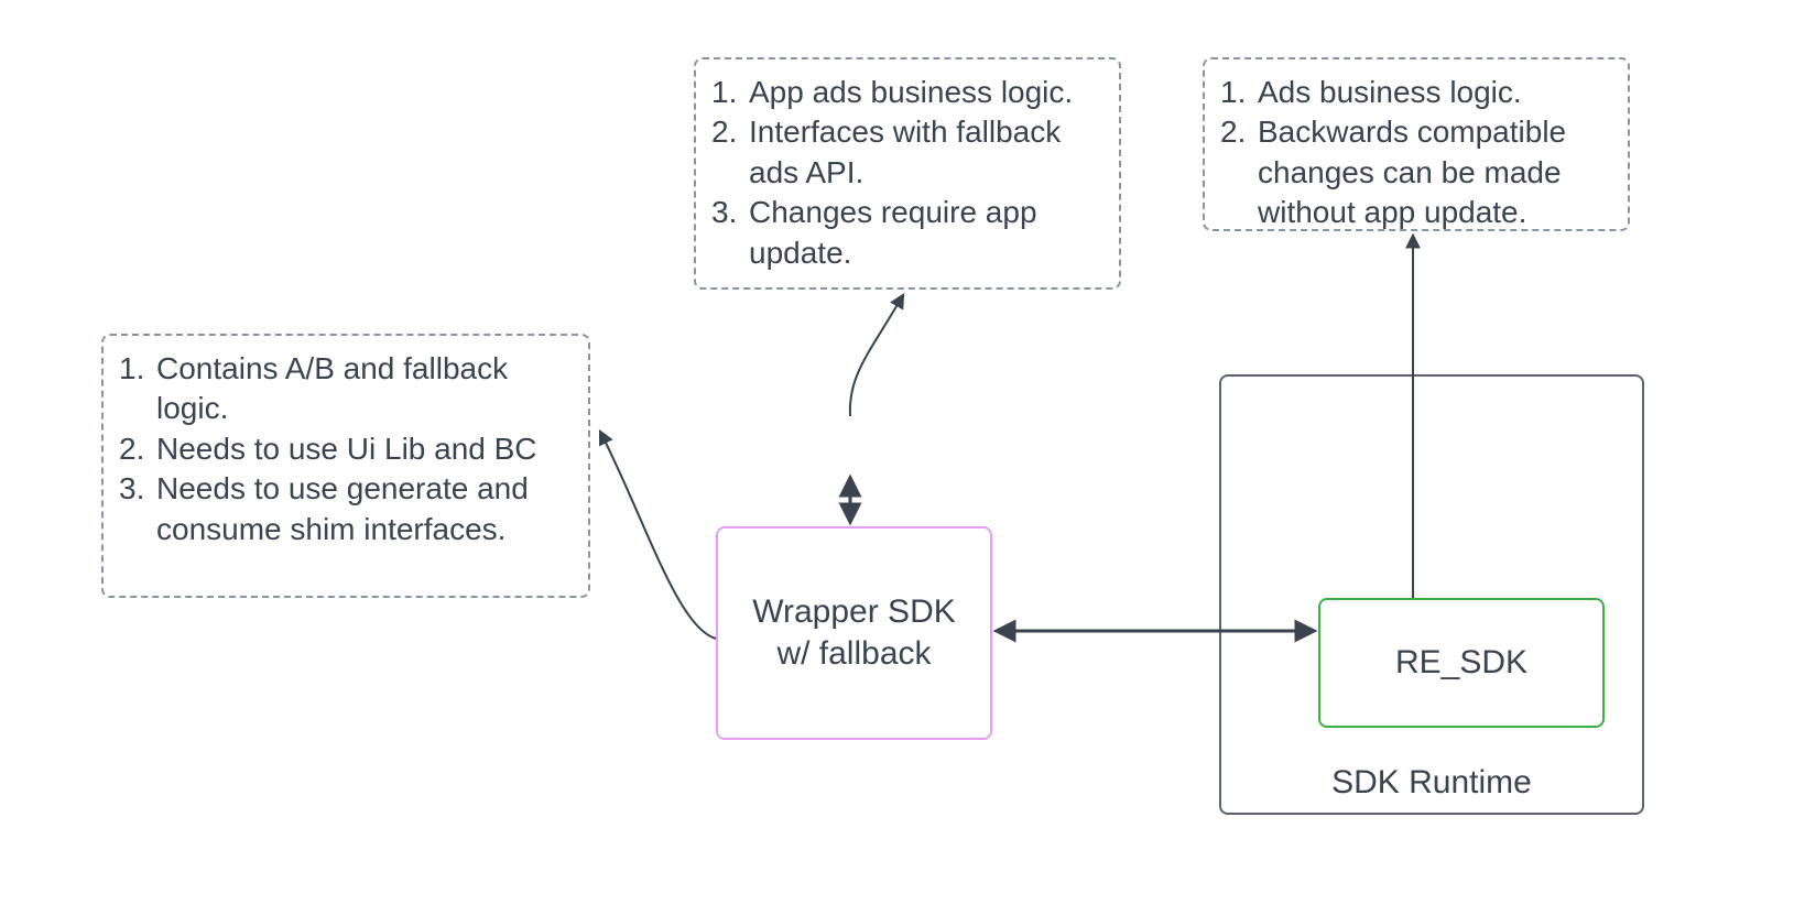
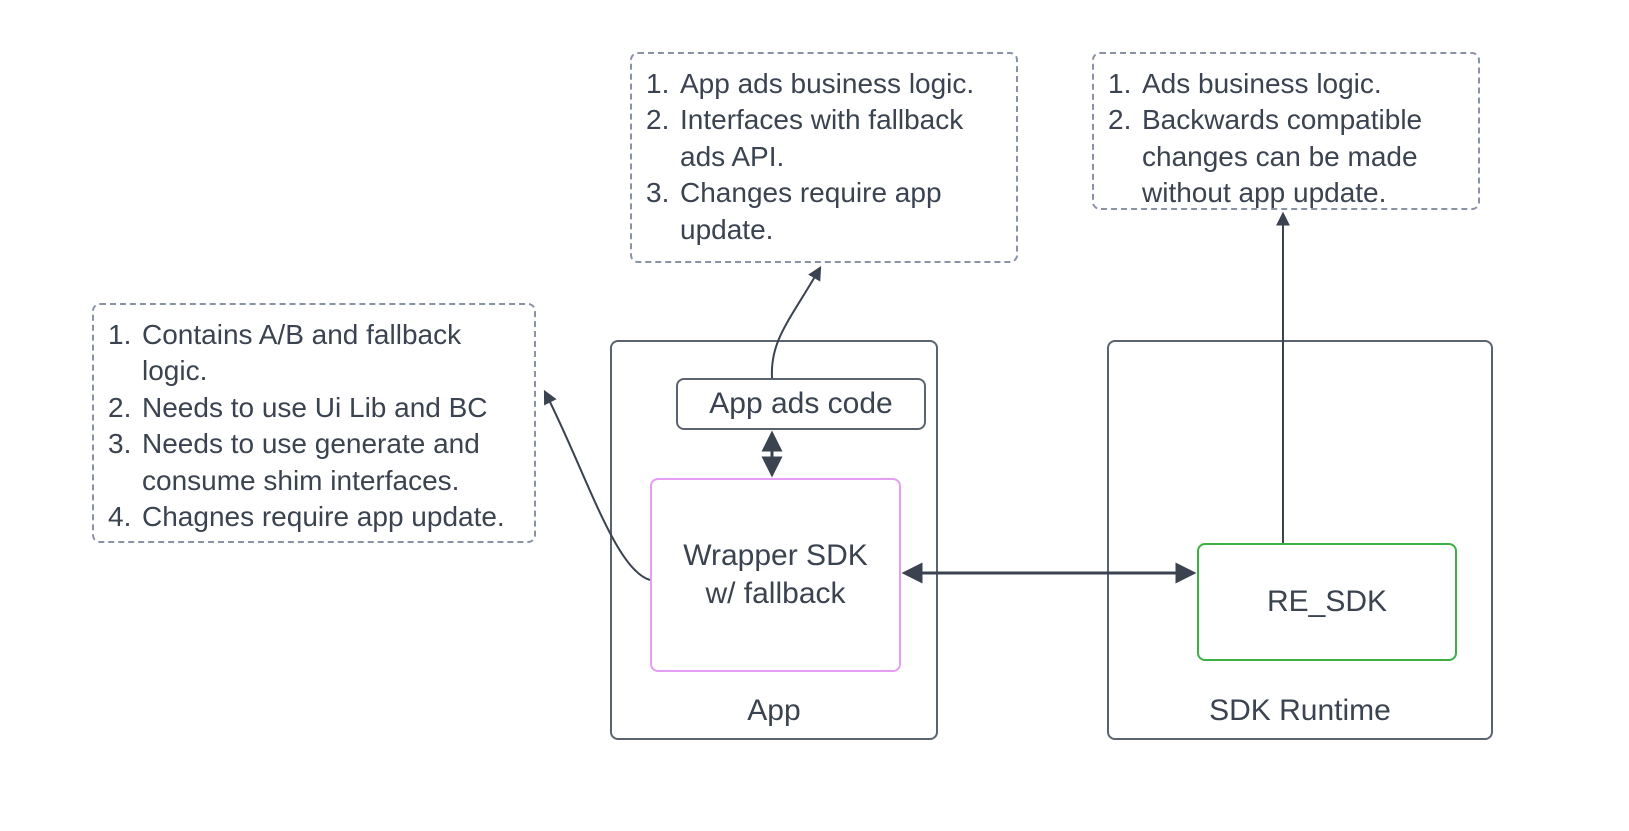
  1.
  App ads business logic.
  2.
  Interfaces with fallback ads API.
  3.
  Changes require app update.
  1.
  Ads business logic.
  2.
  Backwards compatible changes can be made without app update.
  1.
  Contains A/B and fallback logic.
  2.
  Needs to use Ui Lib and BC
  3.
  Needs to use generate and consume shim interfaces.
+ 4.
+ Chagnes require app update.
+ App
+ App ads code
  Wrapper SDK
  w/ fallback
  SDK Runtime
  RE_SDK
